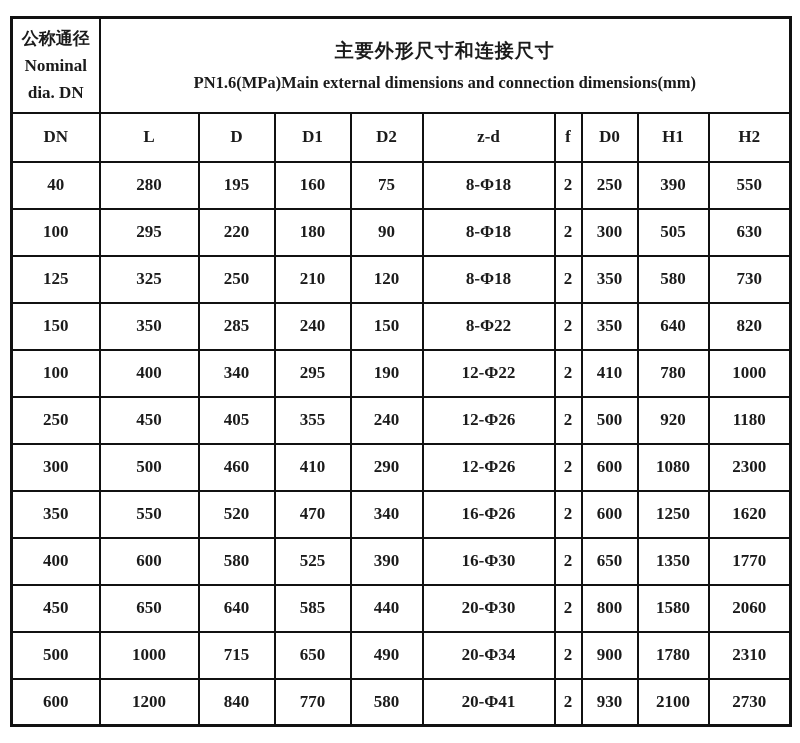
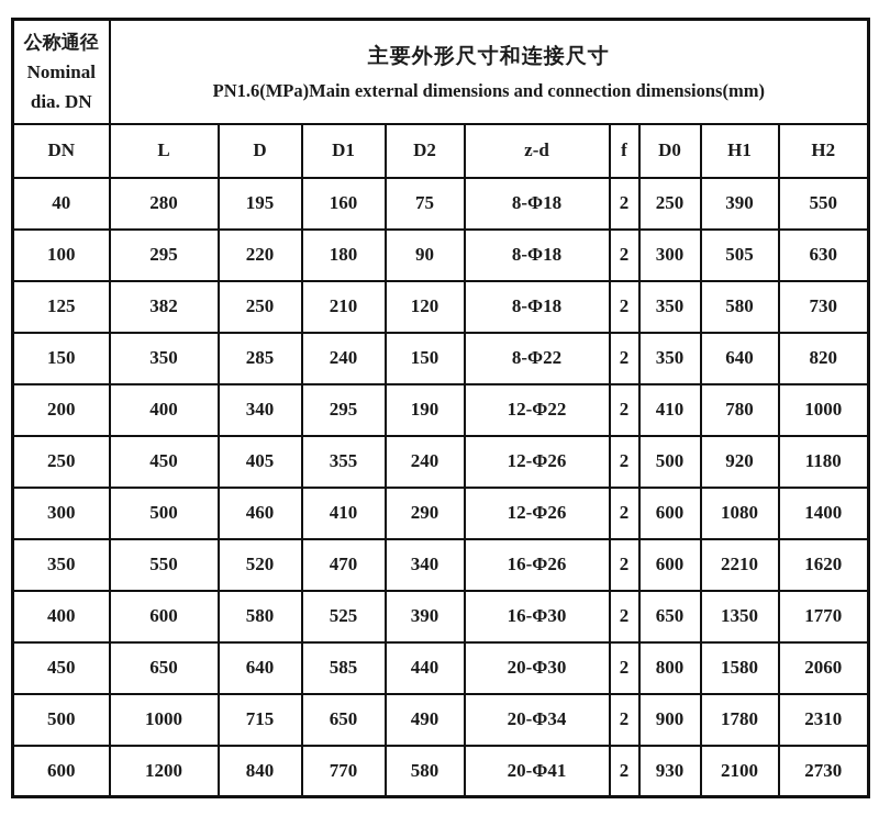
  公称通径 Nominal dia. DN	主要外形尺寸和连接尺寸 PN1.6(MPa)Main external dimensions and connection dimensions(mm)
  DN	L	D	D1	D2	z-d	f	D0	H1	H2
  40	280	195	160	75	8-Φ18	2	250	390	550
  100	295	220	180	90	8-Φ18	2	300	505	630
- 125	325	250	210	120	8-Φ18	2	350	580	730
+ 125	382	250	210	120	8-Φ18	2	350	580	730
  150	350	285	240	150	8-Φ22	2	350	640	820
- 100	400	340	295	190	12-Φ22	2	410	780	1000
+ 200	400	340	295	190	12-Φ22	2	410	780	1000
  250	450	405	355	240	12-Φ26	2	500	920	1180
- 300	500	460	410	290	12-Φ26	2	600	1080	2300
+ 300	500	460	410	290	12-Φ26	2	600	1080	1400
- 350	550	520	470	340	16-Φ26	2	600	1250	1620
+ 350	550	520	470	340	16-Φ26	2	600	2210	1620
  400	600	580	525	390	16-Φ30	2	650	1350	1770
  450	650	640	585	440	20-Φ30	2	800	1580	2060
  500	1000	715	650	490	20-Φ34	2	900	1780	2310
  600	1200	840	770	580	20-Φ41	2	930	2100	2730
